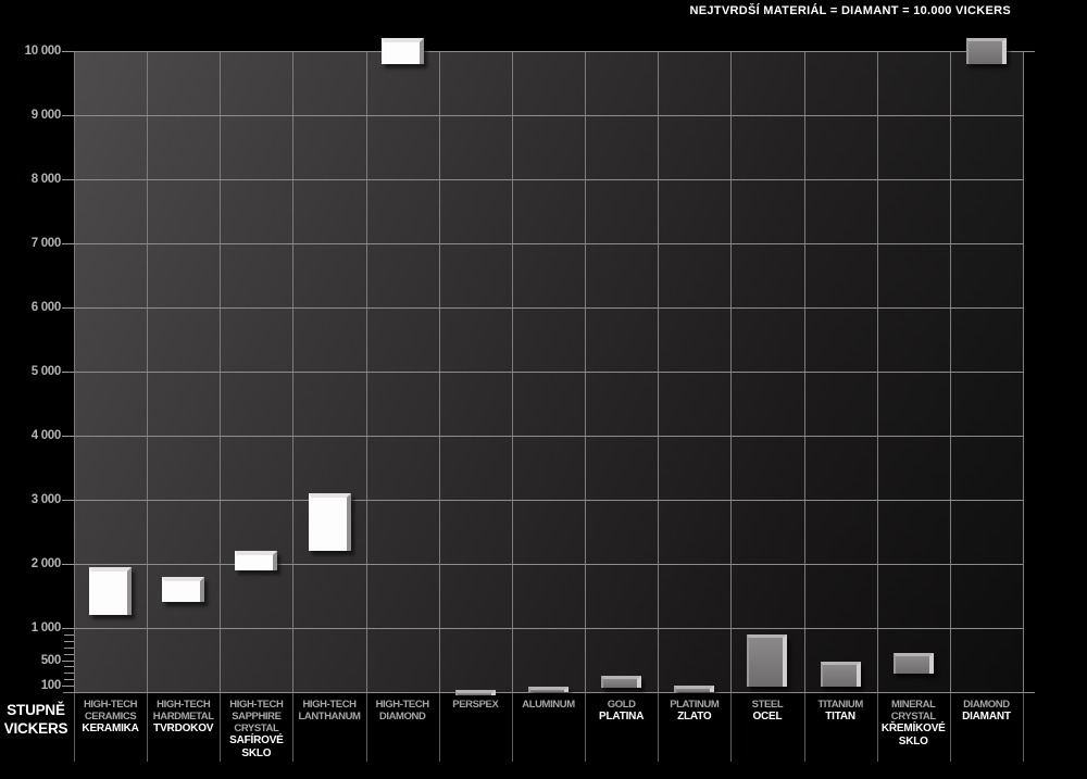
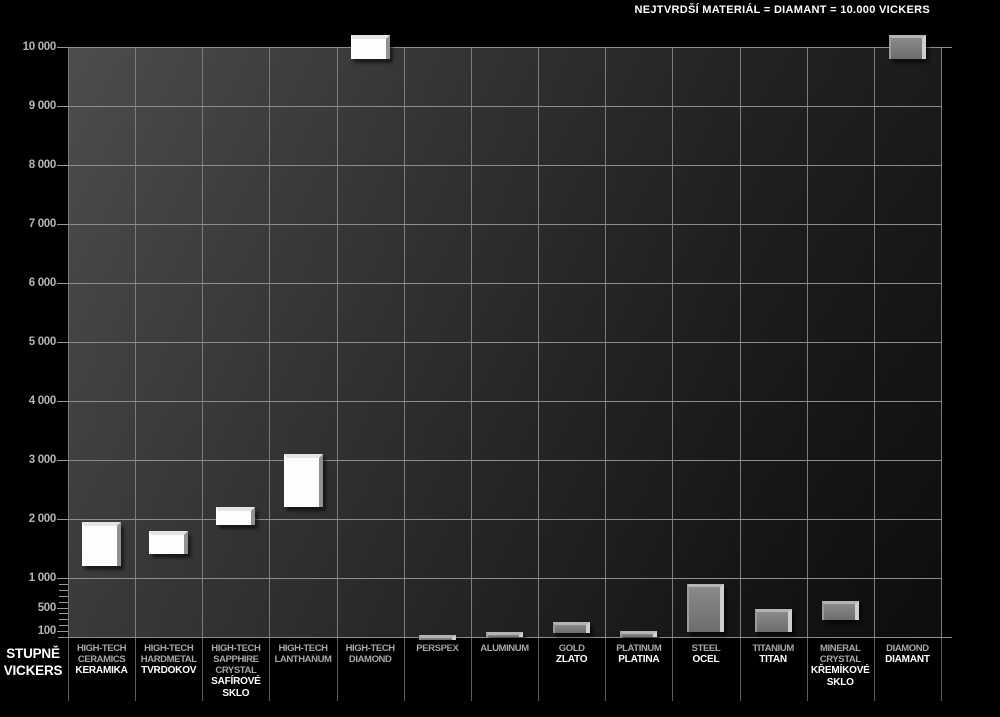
  NEJTVRDŠÍ MATERIÁL = DIAMANT = 10.000 VICKERS
  10 000
  9 000
  8 000
  7 000
  6 000
  5 000
  4 000
  3 000
  2 000
  1 000
  500
  100
  HIGH-TECH
  CERAMICS
  KERAMIKA
  HIGH-TECH
  HARDMETAL
  TVRDOKOV
  HIGH-TECH
  SAPPHIRE
  CRYSTAL
  SAFÍROVÉ
  SKLO
  HIGH-TECH
  LANTHANUM
  HIGH-TECH
  DIAMOND
  PERSPEX
  ALUMINUM
  GOLD
- PLATINA
+ ZLATO
  PLATINUM
- ZLATO
+ PLATINA
  STEEL
  OCEL
  TITANIUM
  TITAN
  MINERAL
  CRYSTAL
  KŘEMÍKOVÉ
  SKLO
  DIAMOND
  DIAMANT
  STUPNĚ
  VICKERS
